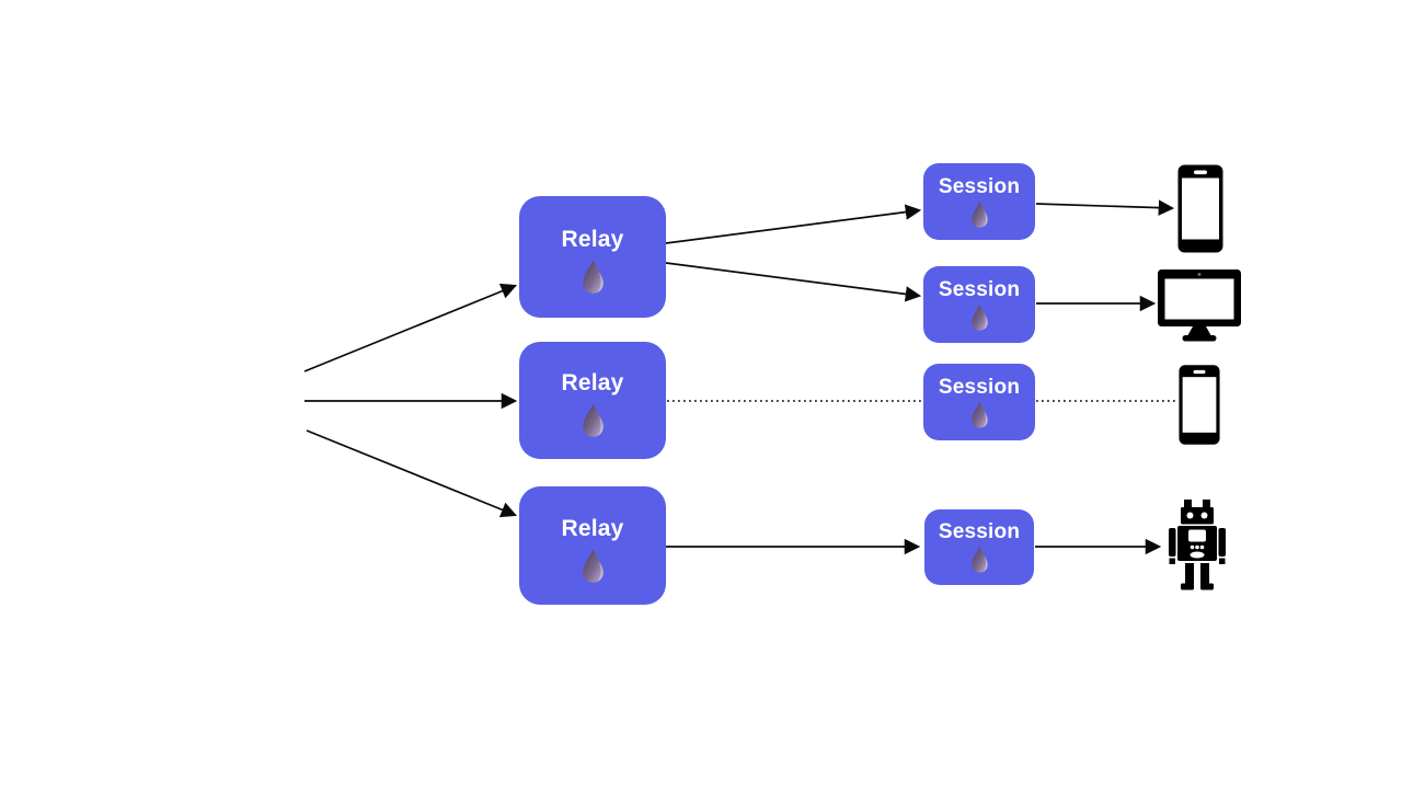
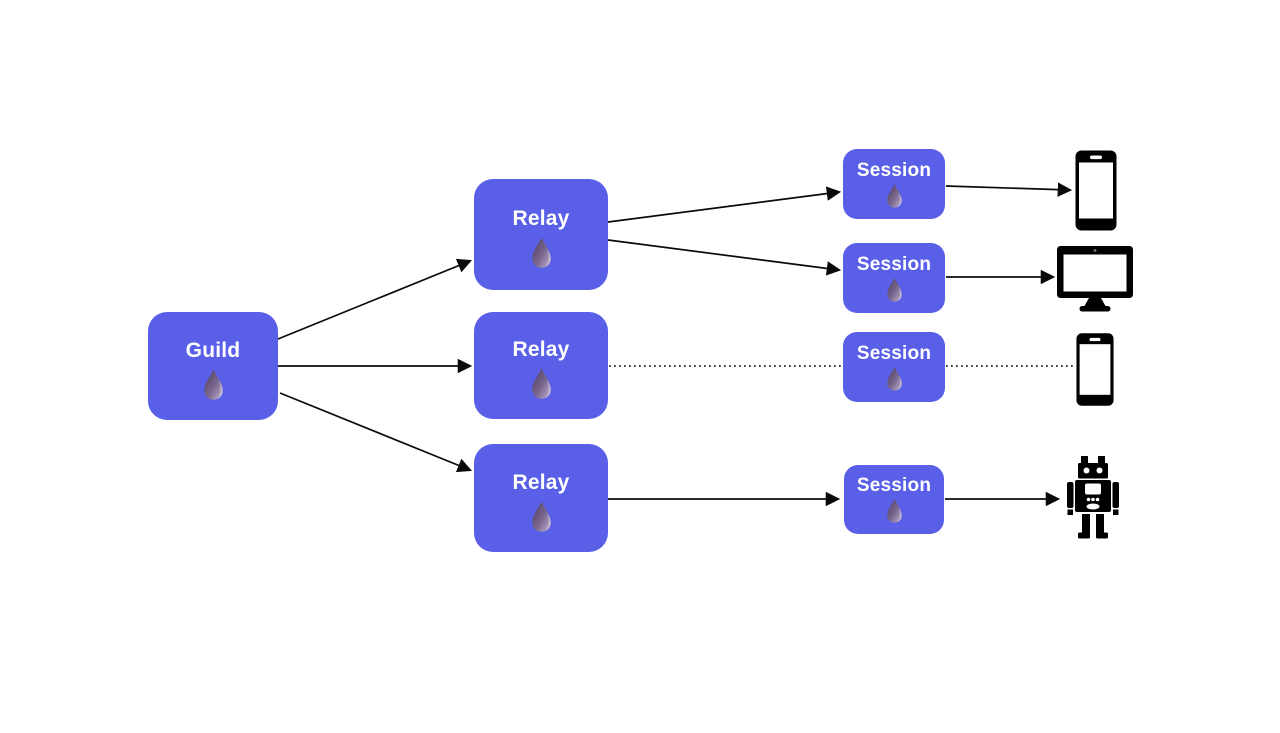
+ Guild
  Relay
  Relay
  Relay
  Session
  Session
  Session
  Session
